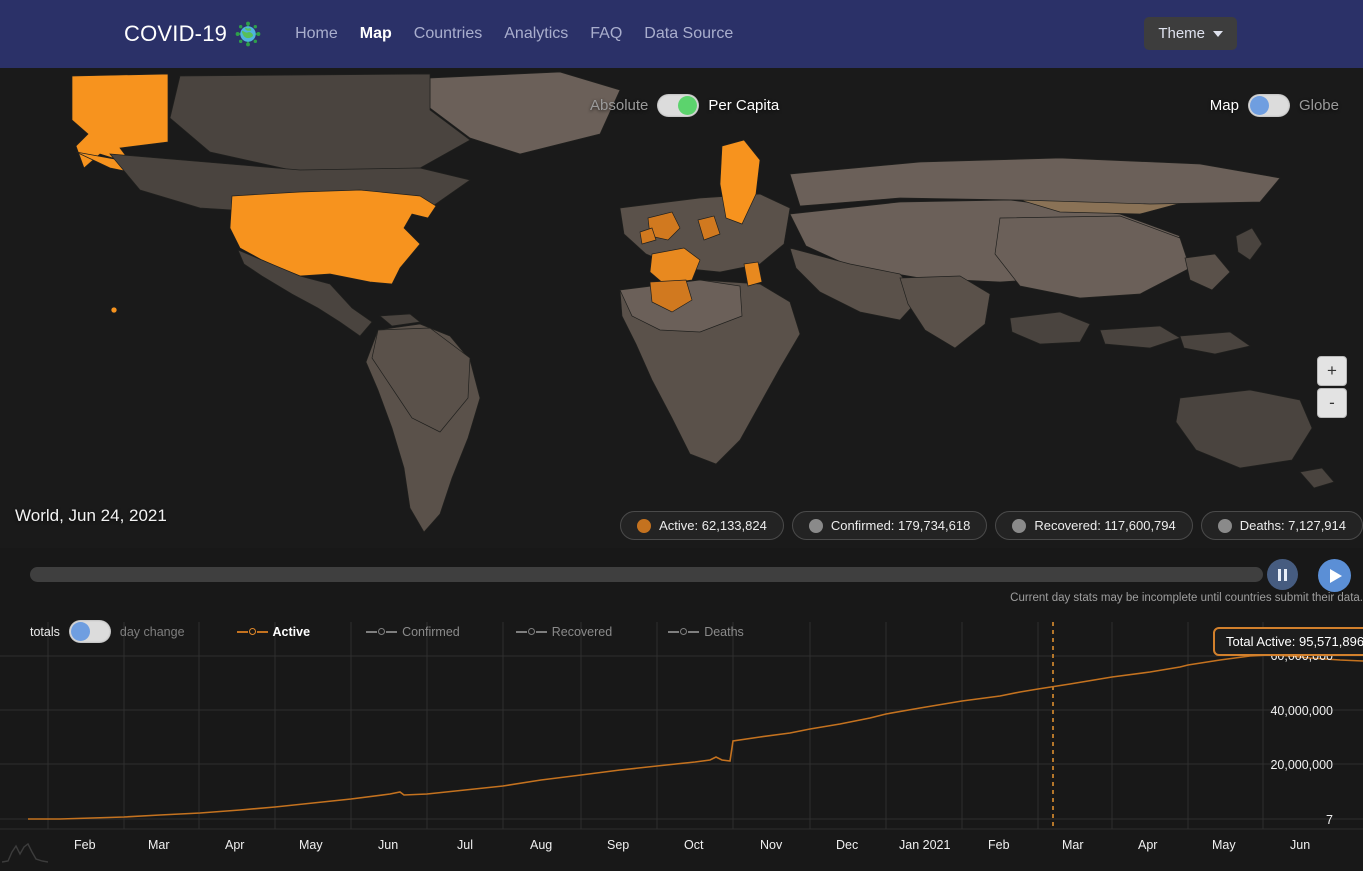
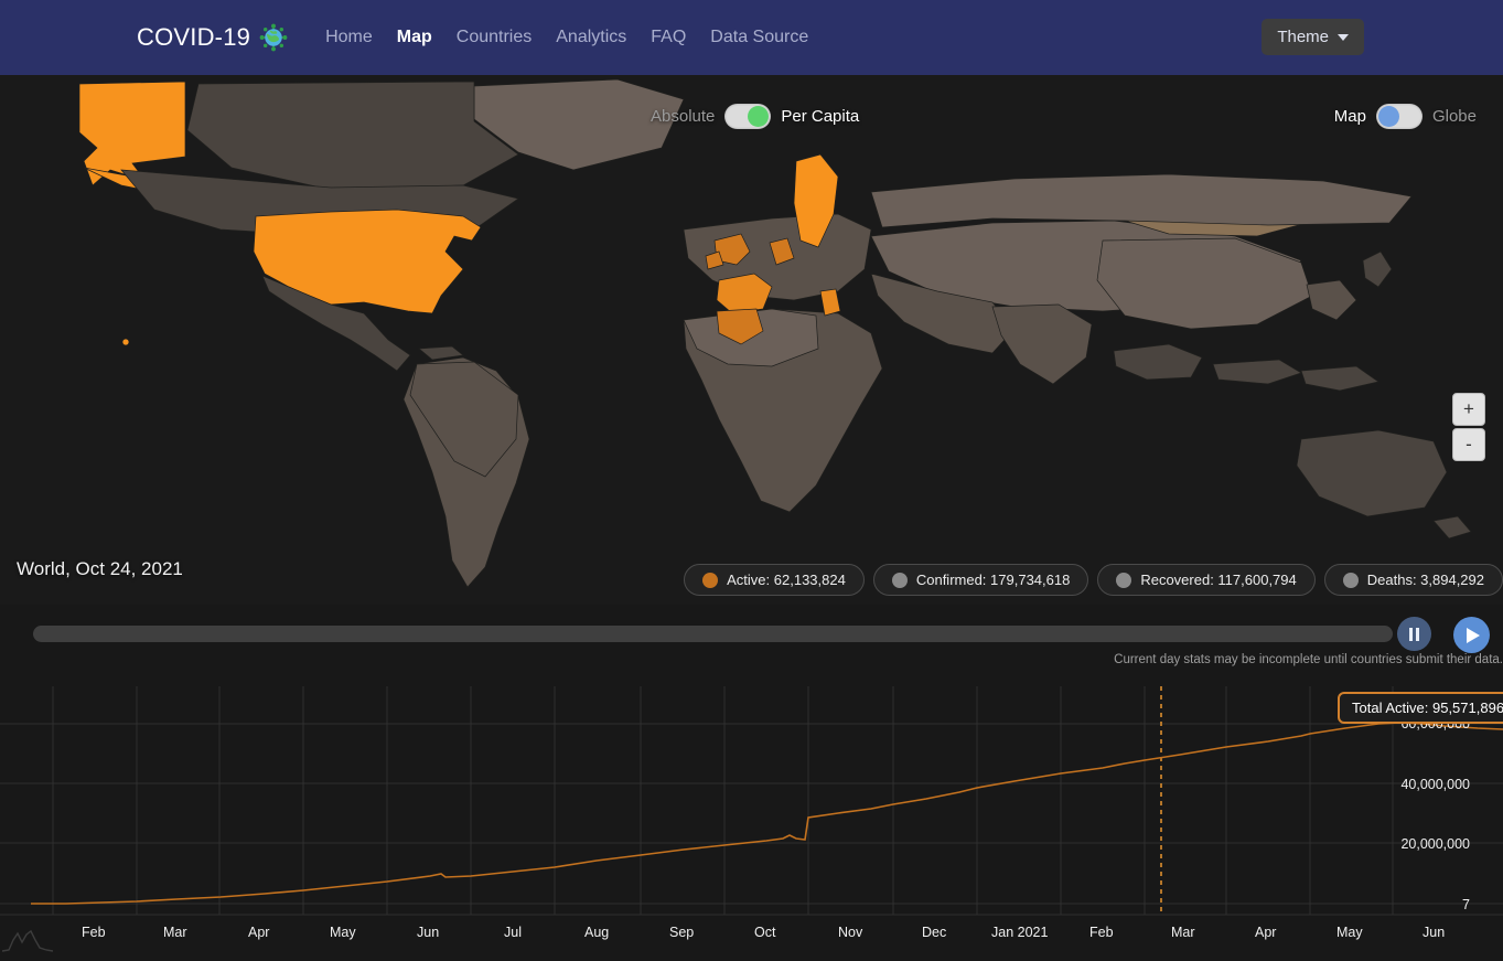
  COVID-19
  Home
  Map
  Countries
  Analytics
  FAQ
  Data Source
  Theme
- World, Jun 24, 2021
+ World, Oct 24, 2021
  Absolute
  Per Capita
  Map
  Globe
  +
  -
  Active: 62,133,824
  Confirmed: 179,734,618
  Recovered: 117,600,794
- Deaths: 7,127,914
+ Deaths: 3,894,292
  Current day stats may be incomplete until countries submit their data.
- totals
- day change
- Active
- Confirmed
- Recovered
- Deaths
  60,000,000
  40,000,000
  20,000,000
  7
  Feb
  Mar
  Apr
  May
  Jun
  Jul
  Aug
  Sep
  Oct
  Nov
  Dec
  Jan 2021
  Feb
  Mar
  Apr
  May
  Jun
  Total Active: 95,571,896
